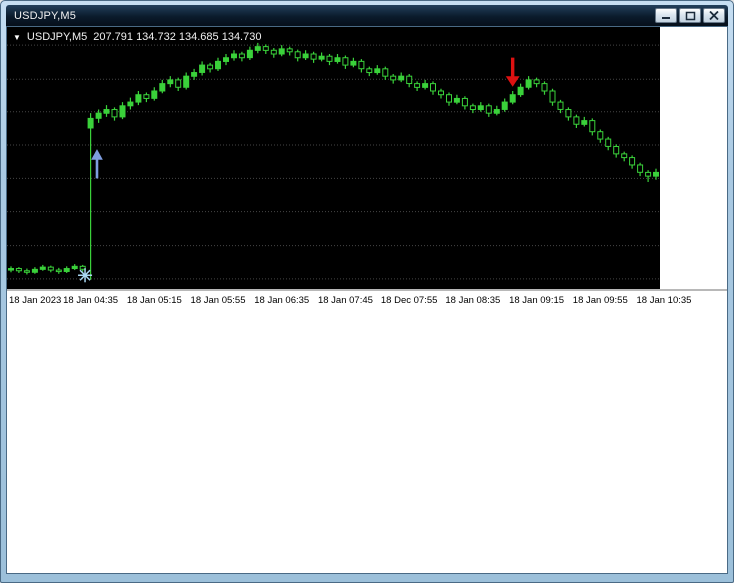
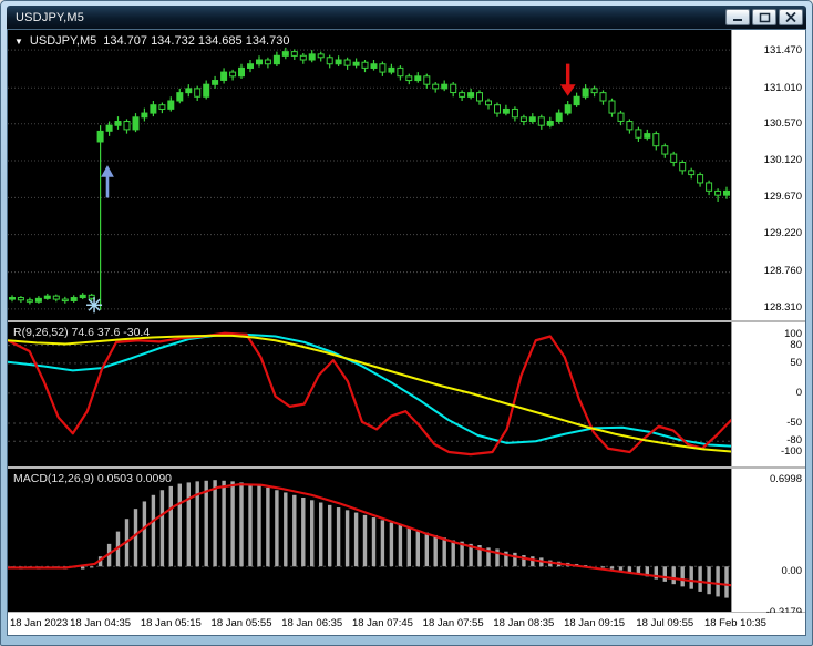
  USDJPY,M5
  ▼
  USDJPY,M5
- 207.791 134.732 134.685 134.730
+ 134.707 134.732 134.685 134.730
+ 131.470
+ 131.010
+ 130.570
+ 130.120
+ 129.670
+ 129.220
+ 128.760
+ 128.310
+ R(9,26,52) 74.6 37.6 -30.4
+ 100
+ 80
+ 50
+ 0
+ -50
+ -80
+ -100
+ MACD(12,26,9) 0.0503 0.0090
+ 0.6998
+ 0.00
  18 Jan 2023
  18 Jan 04:35
  18 Jan 05:15
  18 Jan 05:55
  18 Jan 06:35
  18 Jan 07:45
- 18 Dec 07:55
+ 18 Jan 07:55
  18 Jan 08:35
  18 Jan 09:15
- 18 Jan 09:55
+ 18 Jul 09:55
- 18 Jan 10:35
+ 18 Feb 10:35
